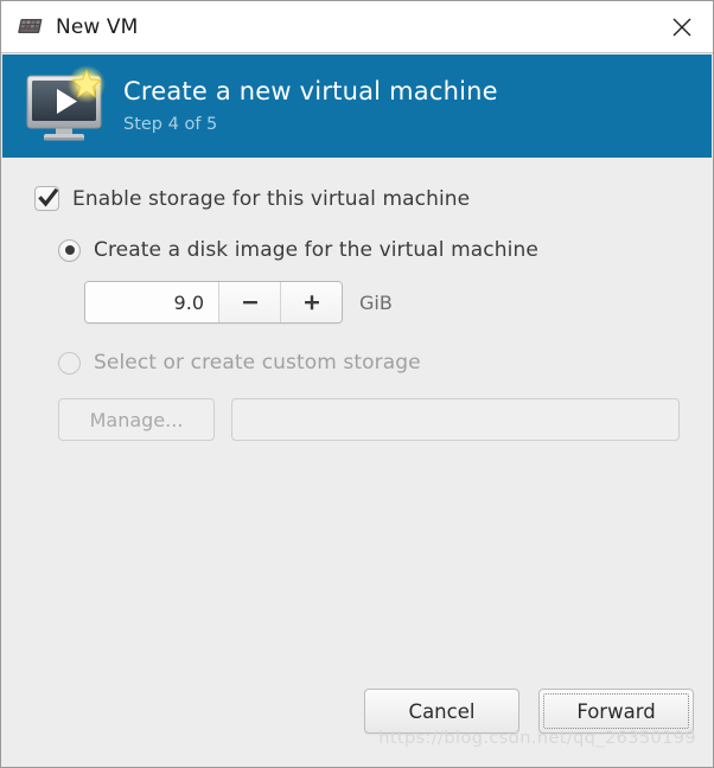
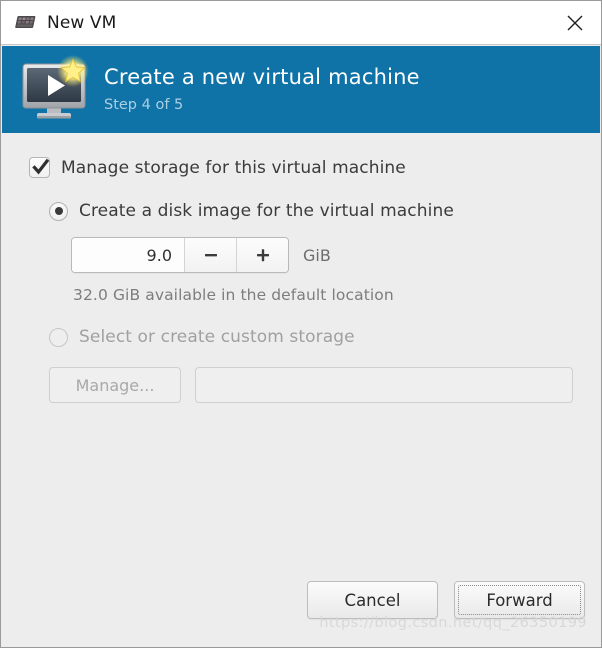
  New VM
  Create a new virtual machine
  Step 4 of 5
- Enable storage for this virtual machine
+ Manage storage for this virtual machine
  Create a disk image for the virtual machine
  9.0
  GiB
+ 32.0 GiB available in the default location
  Select or create custom storage
  Manage...
  Cancel
  Forward
  https://blog.csdn.net/qq_26350199
